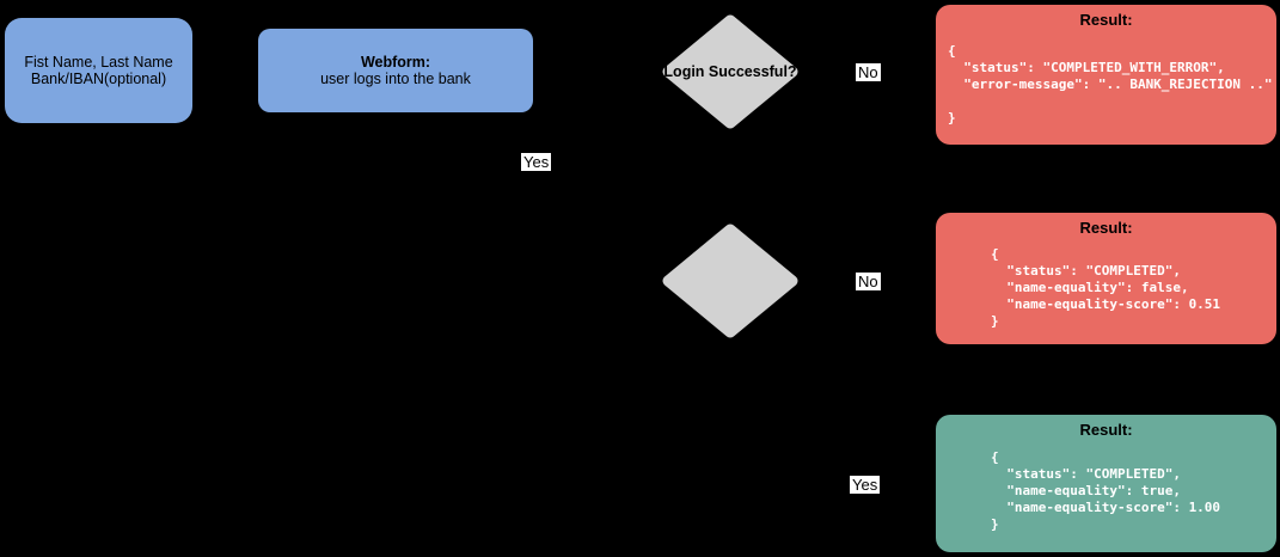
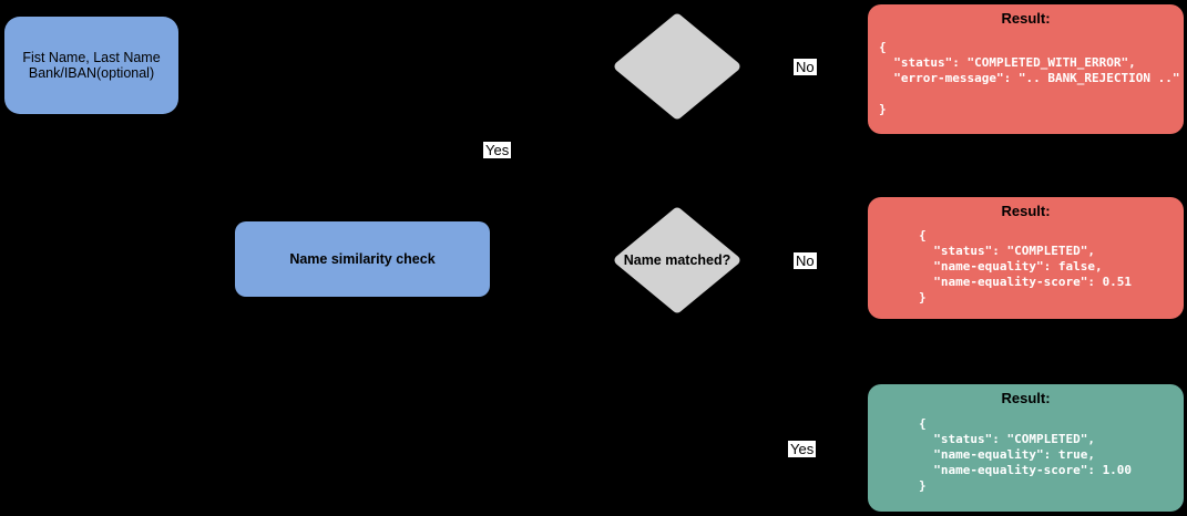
  Fist Name, Last Name
  Bank/IBAN(optional)
- Webform:
- user logs into the bank
- Login Successful?
  No
  Yes
  Result:
  {
  "status": "COMPLETED_WITH_ERROR",
  "error-message": ".. BANK_REJECTION .."
  }
+ Name similarity check
+ Name matched?
  No
  Yes
  Result:
  {
  "status": "COMPLETED",
  "name-equality": false,
  "name-equality-score": 0.51
  }
  Result:
  {
  "status": "COMPLETED",
  "name-equality": true,
  "name-equality-score": 1.00
  }
